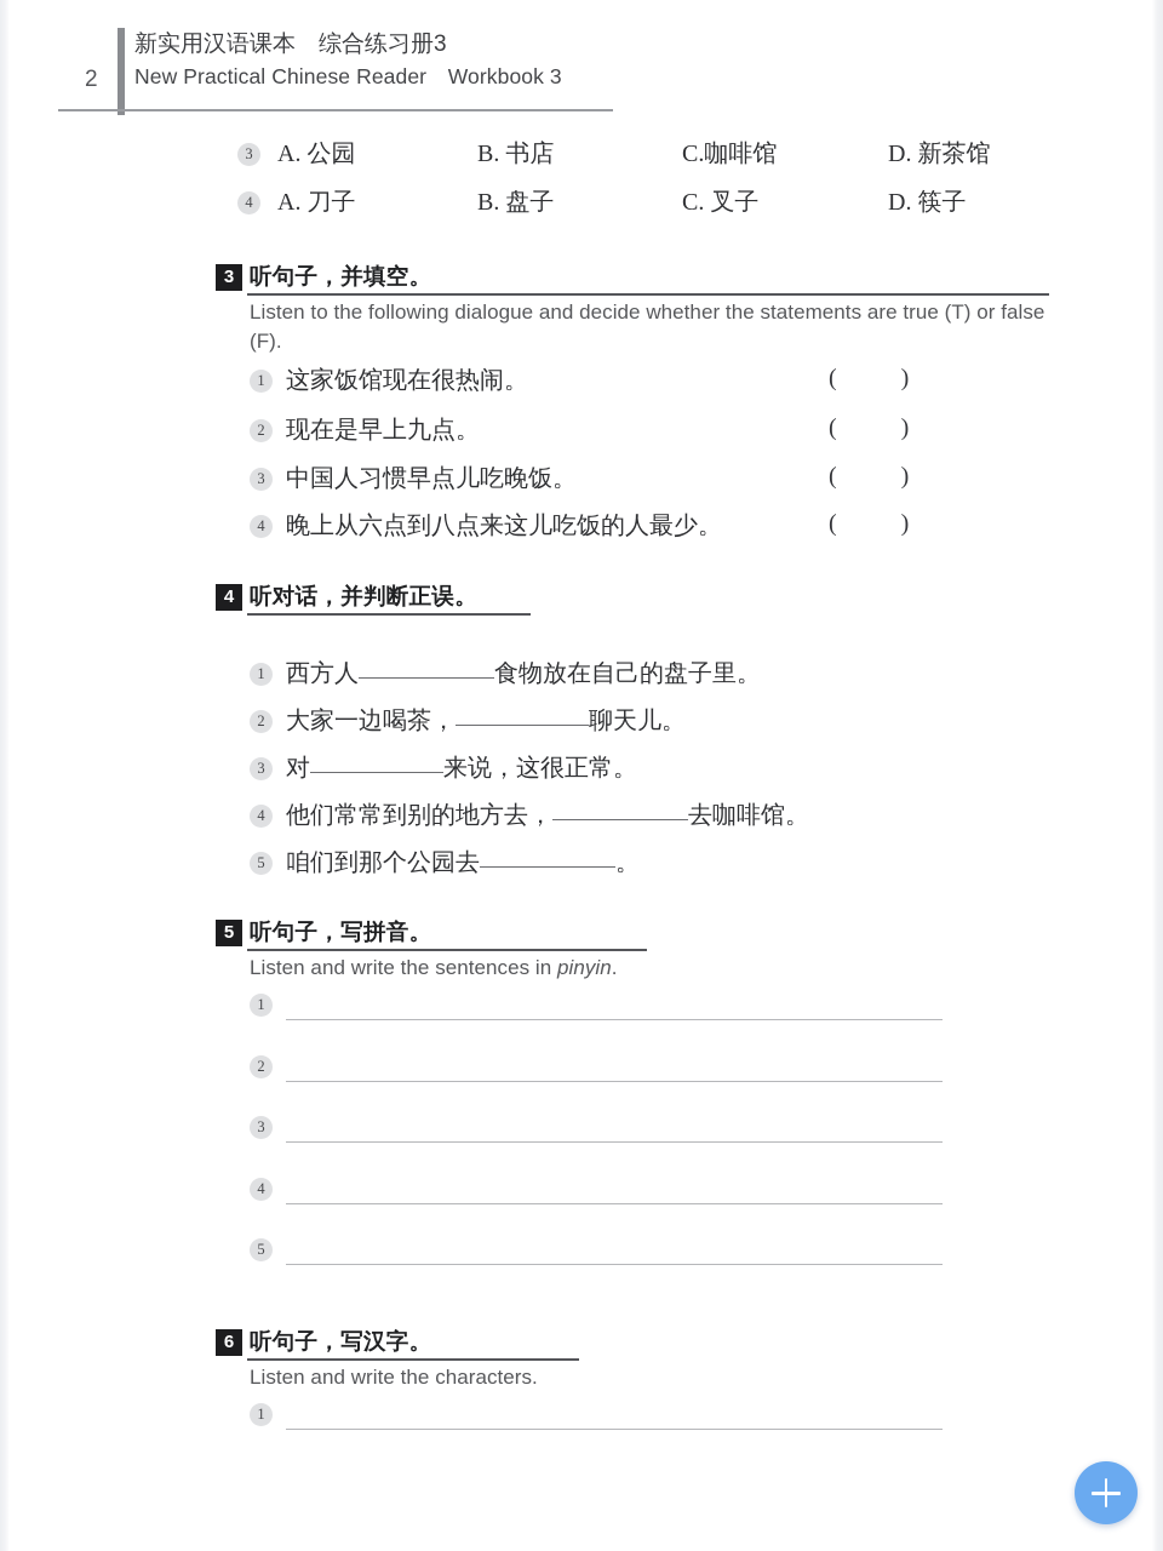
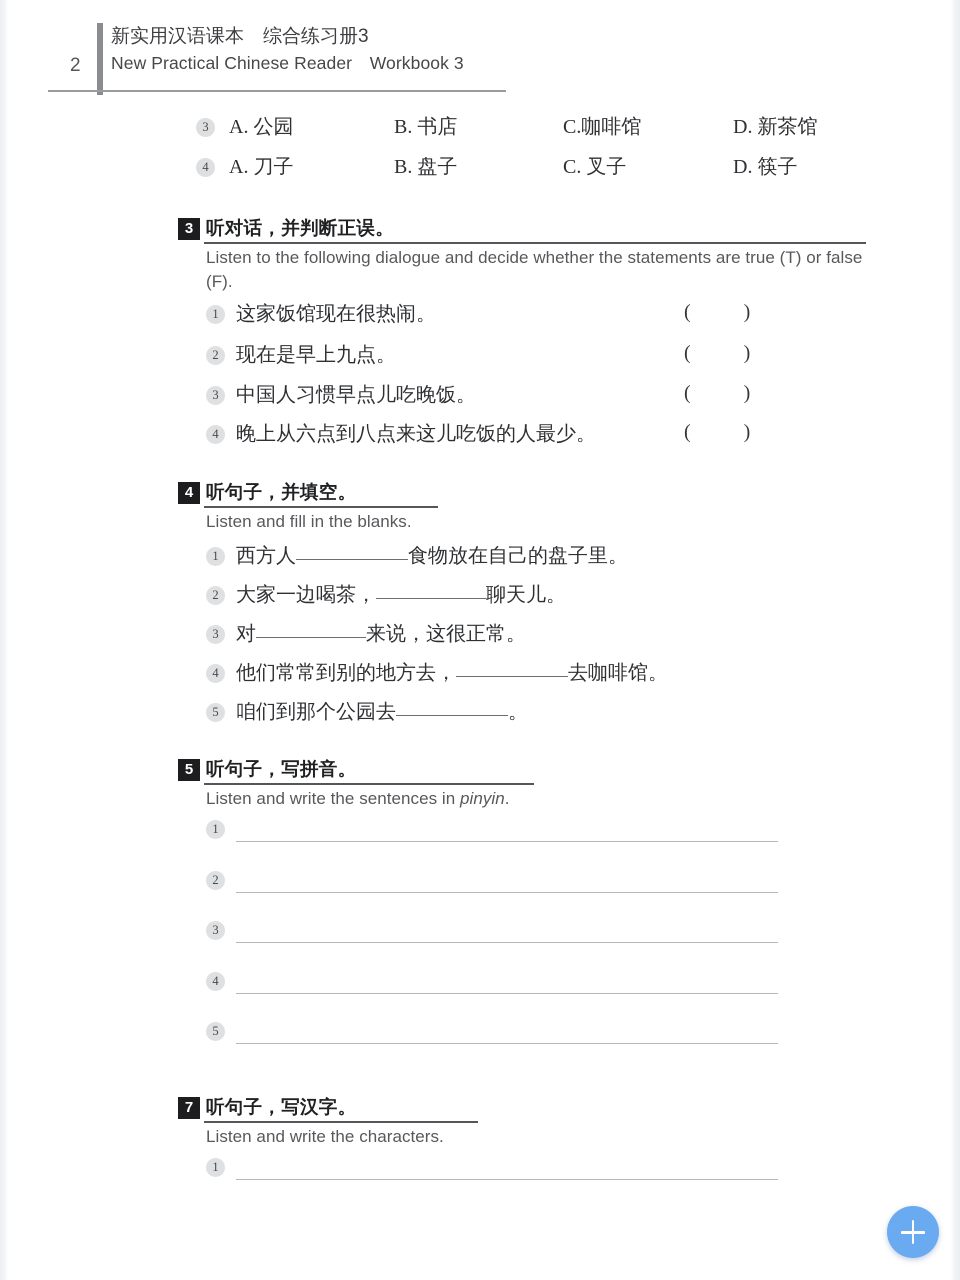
  2
  新实用汉语课本 综合练习册3
  New Practical Chinese Reader Workbook 3
  3
  A. 公园
  B. 书店
  C.咖啡馆
  D. 新茶馆
  4
  A. 刀子
  B. 盘子
  C. 叉子
  D. 筷子
  3
- 听句子，并填空。
+ 听对话，并判断正误。
  Listen to the following dialogue and decide whether the statements are true (T) or false (F).
  1
  这家饭馆现在很热闹。
  ( )
  2
  现在是早上九点。
  ( )
  3
  中国人习惯早点儿吃晚饭。
  ( )
  4
  晚上从六点到八点来这儿吃饭的人最少。
  ( )
  4
- 听对话，并判断正误。
+ 听句子，并填空。
+ Listen and fill in the blanks.
  1
  西方人 食物放在自己的盘子里。
  2
  大家一边喝茶， 聊天儿。
  3
  对 来说，这很正常。
  4
  他们常常到别的地方去， 去咖啡馆。
  5
  咱们到那个公园去 。
  5
  听句子，写拼音。
  Listen and write the sentences in pinyin.
  1
  2
  3
  4
  5
- 6
+ 7
  听句子，写汉字。
  Listen and write the characters.
  1
